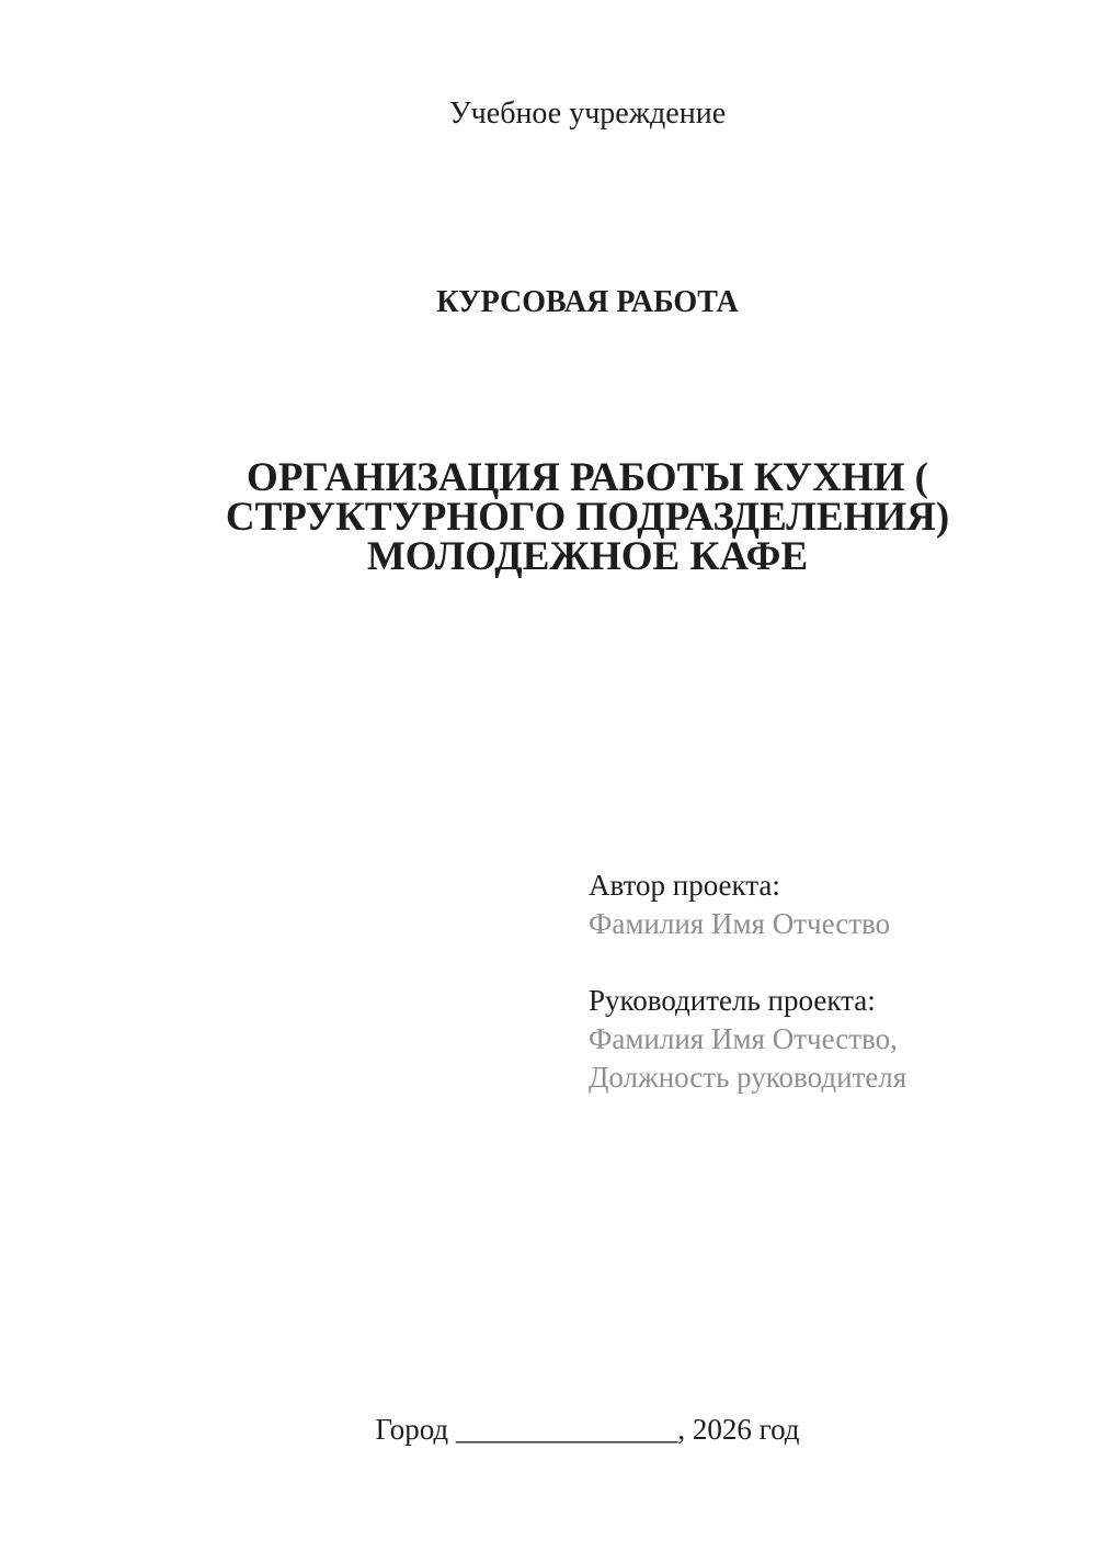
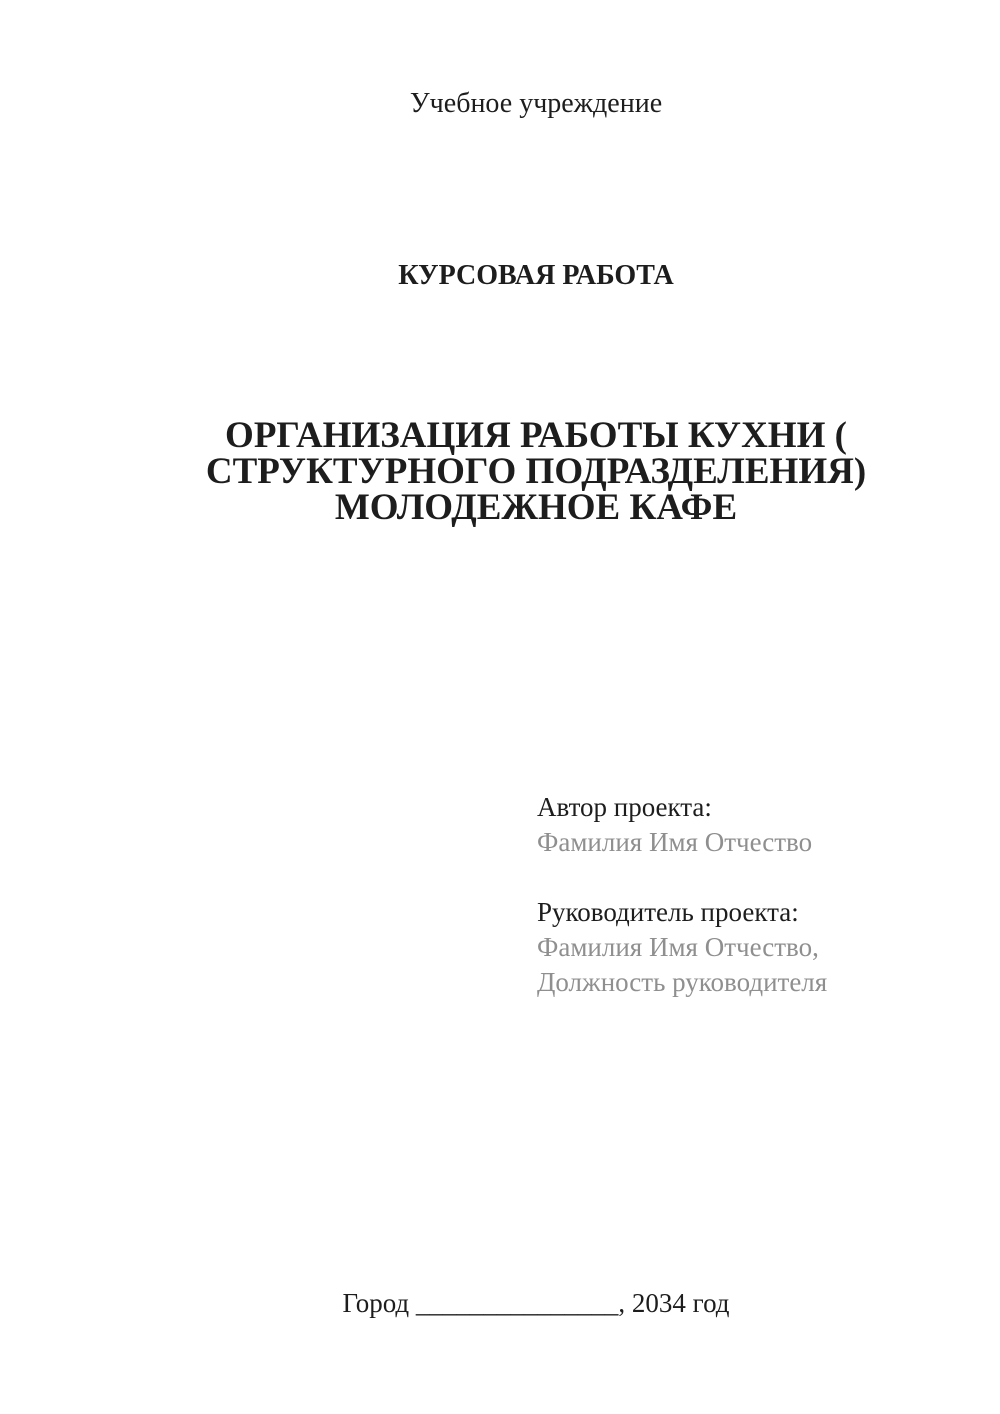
  Учебное учреждение
  КУРСОВАЯ РАБОТА
  ОРГАНИЗАЦИЯ РАБОТЫ КУХНИ (
  СТРУКТУРНОГО ПОДРАЗДЕЛЕНИЯ)
  МОЛОДЕЖНОЕ КАФЕ
  Автор проекта:
  Фамилия Имя Отчество
  Руководитель проекта:
  Фамилия Имя Отчество,
  Должность руководителя
- Город _______________, 2026 год
+ Город _______________, 2034 год
